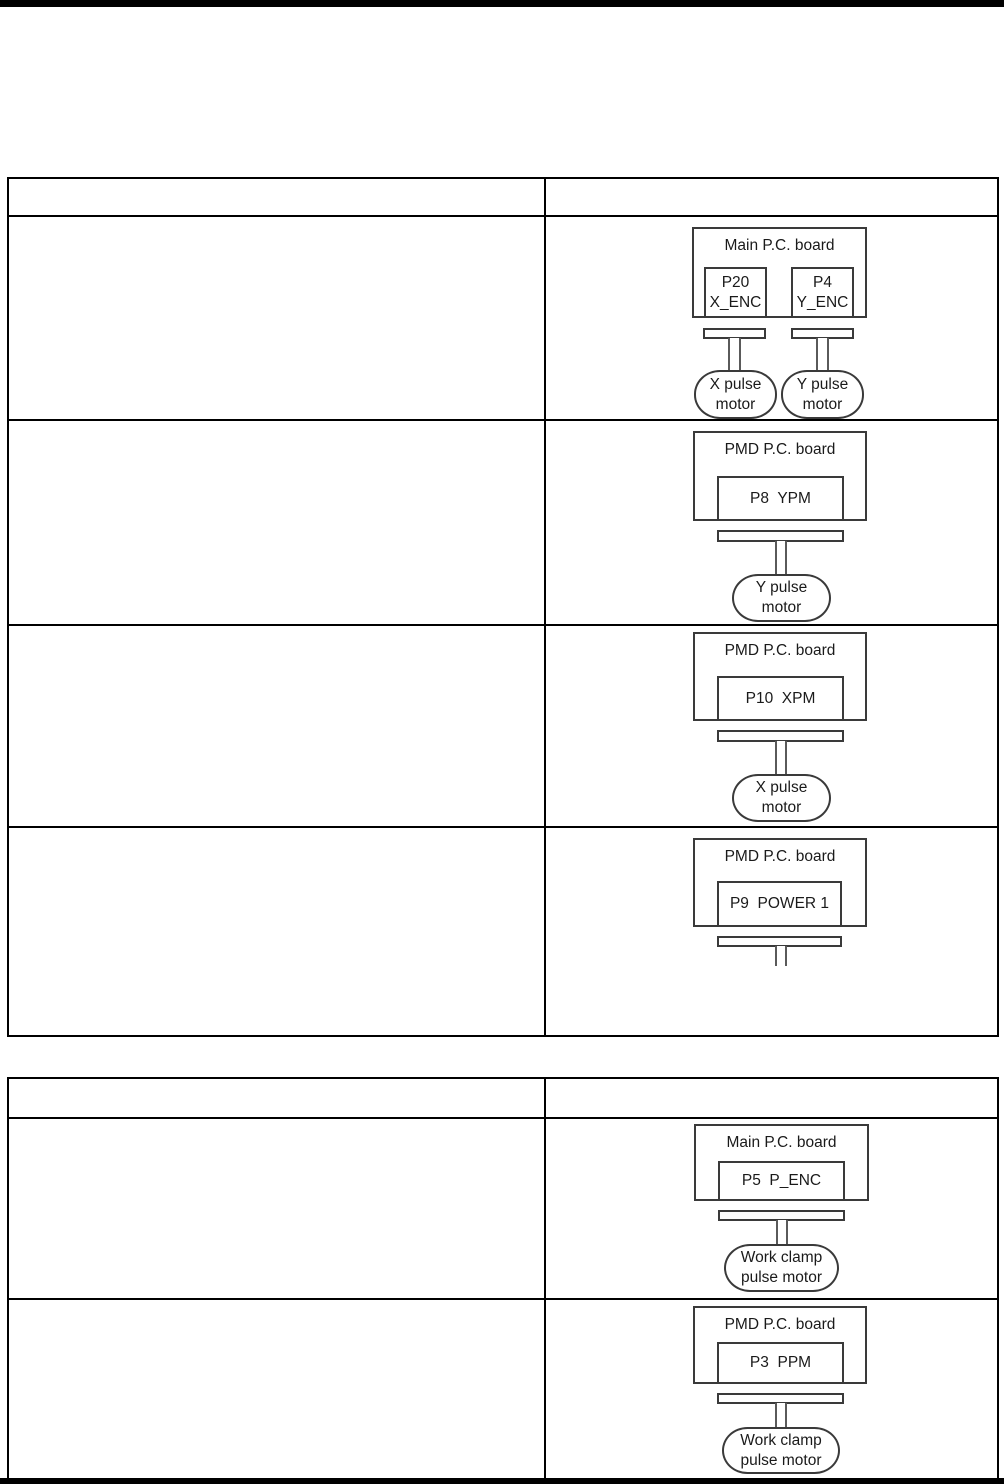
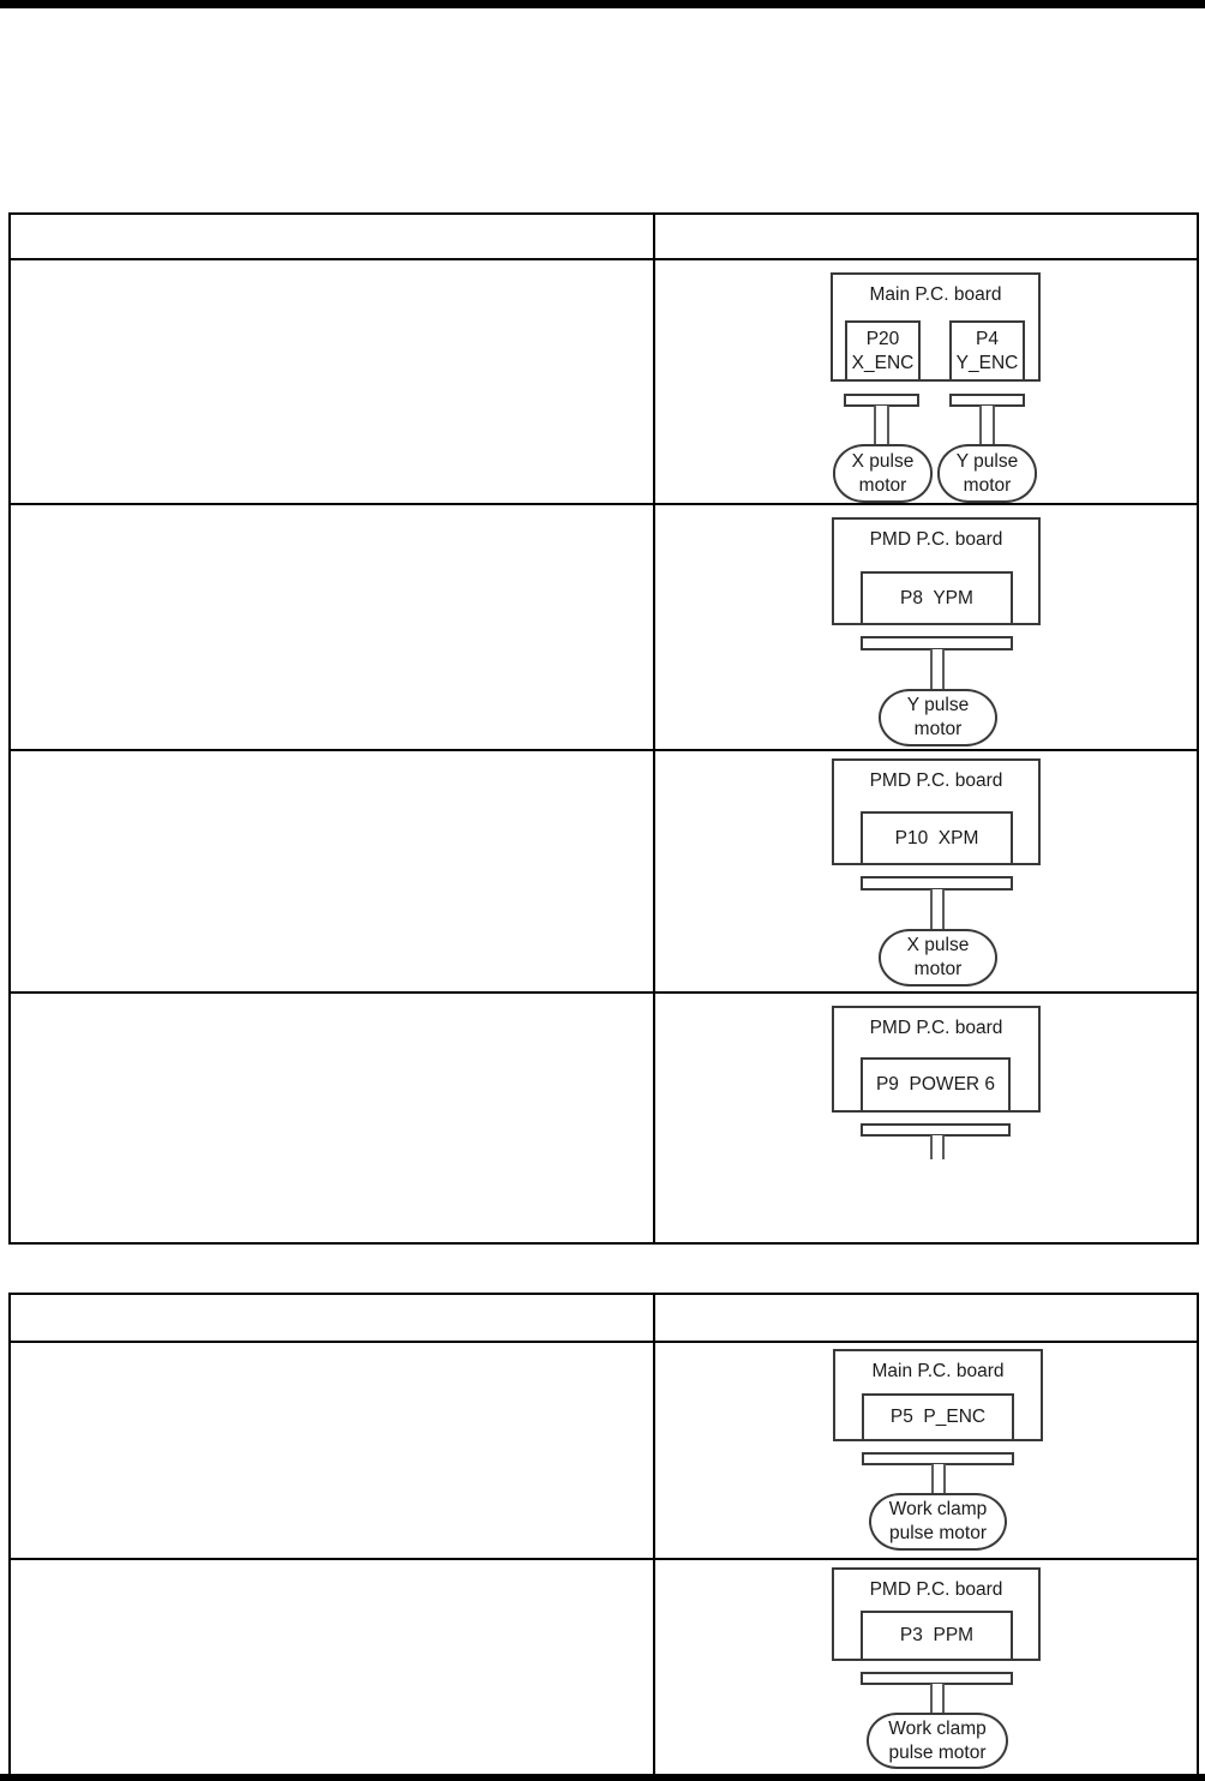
  Main P.C. board
  P20
  X_ENC
  P4
  Y_ENC
  X pulse
  motor
  Y pulse
  motor
  PMD P.C. board
  P8 YPM
  Y pulse
  motor
  PMD P.C. board
  P10 XPM
  X pulse
  motor
  PMD P.C. board
- P9 POWER 1
+ P9 POWER 6
  Main P.C. board
  P5 P_ENC
  Work clamp
  pulse motor
  PMD P.C. board
  P3 PPM
  Work clamp
  pulse motor
